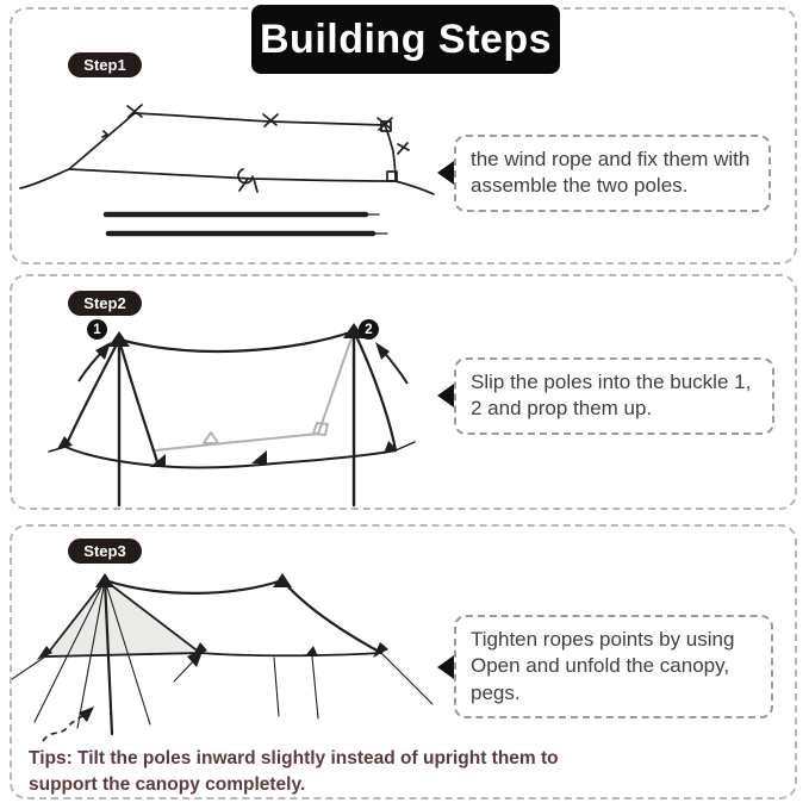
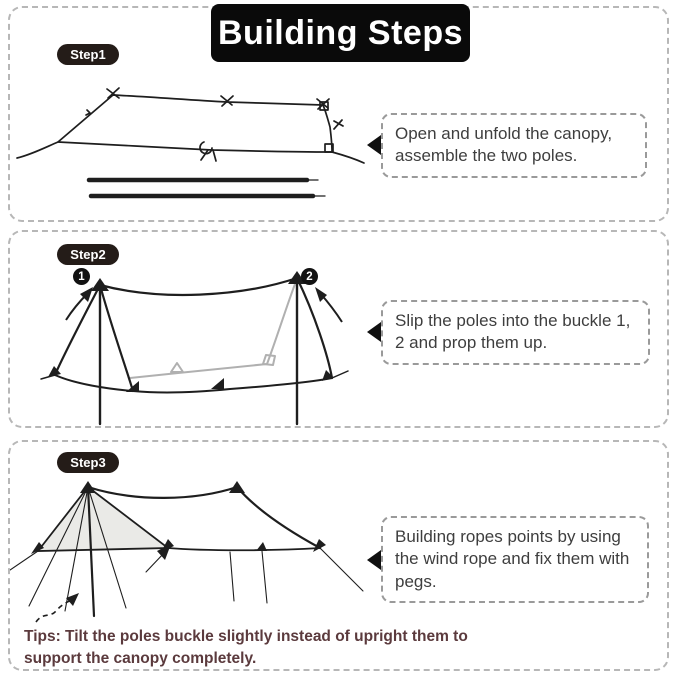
  Building Steps
  Step1
- the wind rope and fix them with
+ Open and unfold the canopy,
  assemble the two poles.
  Step2
  1
  2
  Slip the poles into the buckle 1,
  2 and prop them up.
  Step3
- Tighten ropes points by using
+ Building ropes points by using
- Open and unfold the canopy,
+ the wind rope and fix them with
  pegs.
- Tips: Tilt the poles inward slightly instead of upright them to
+ Tips: Tilt the poles buckle slightly instead of upright them to
  support the canopy completely.
